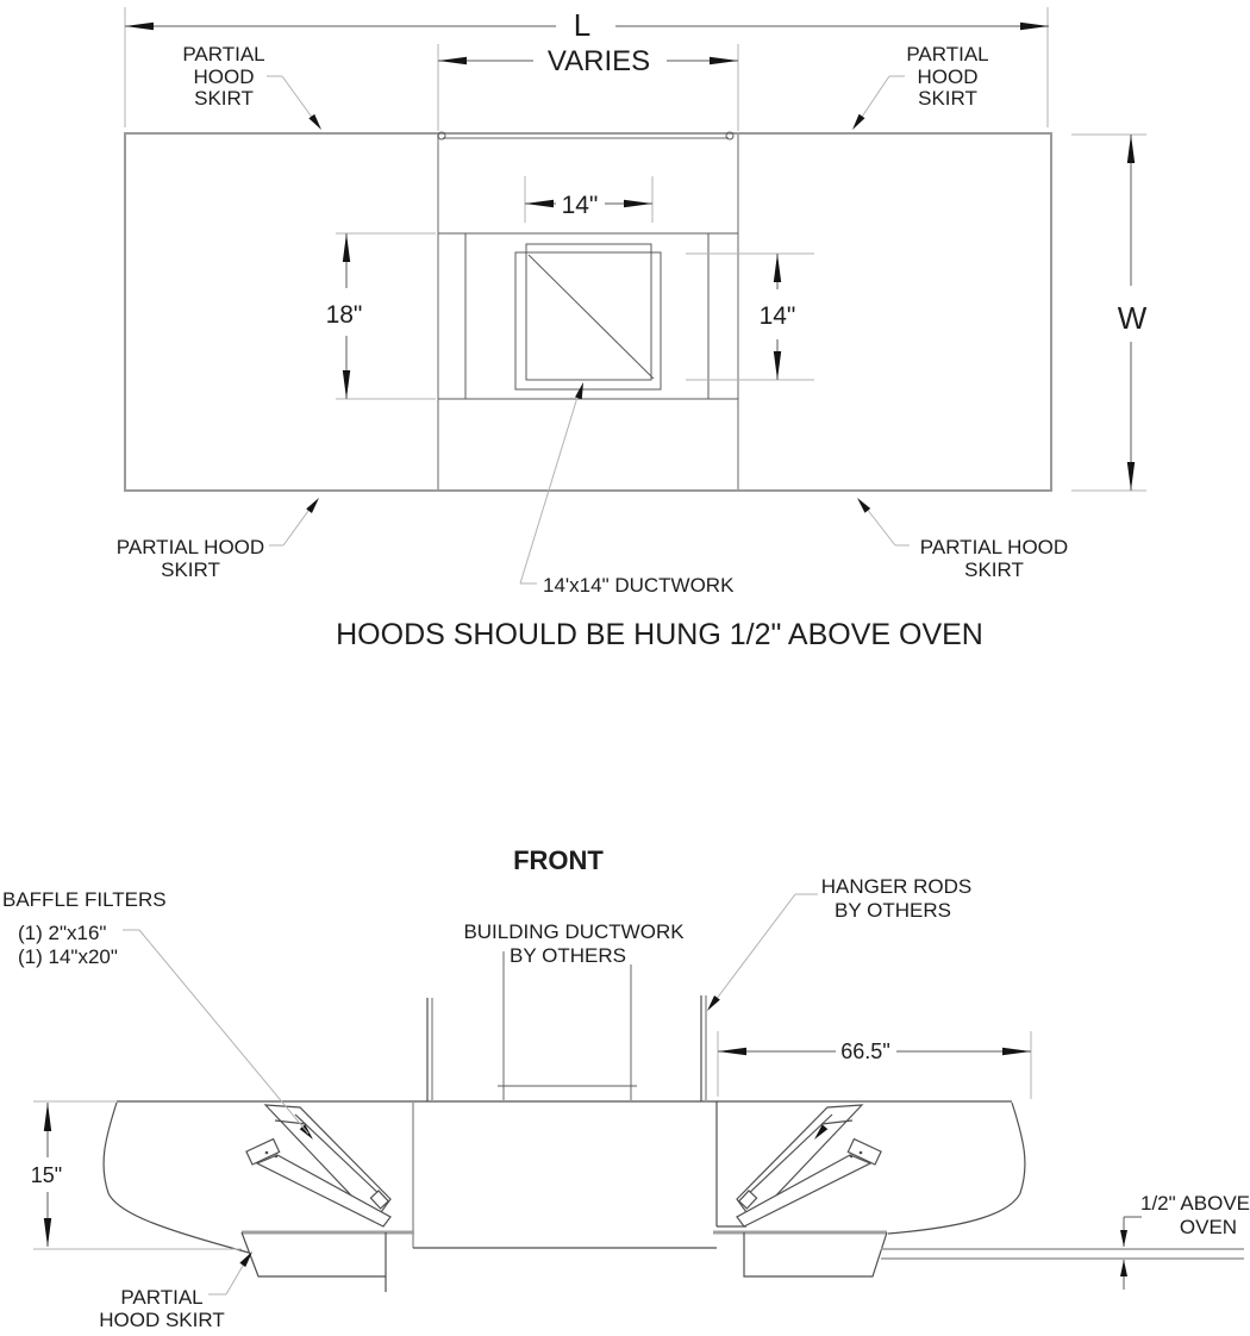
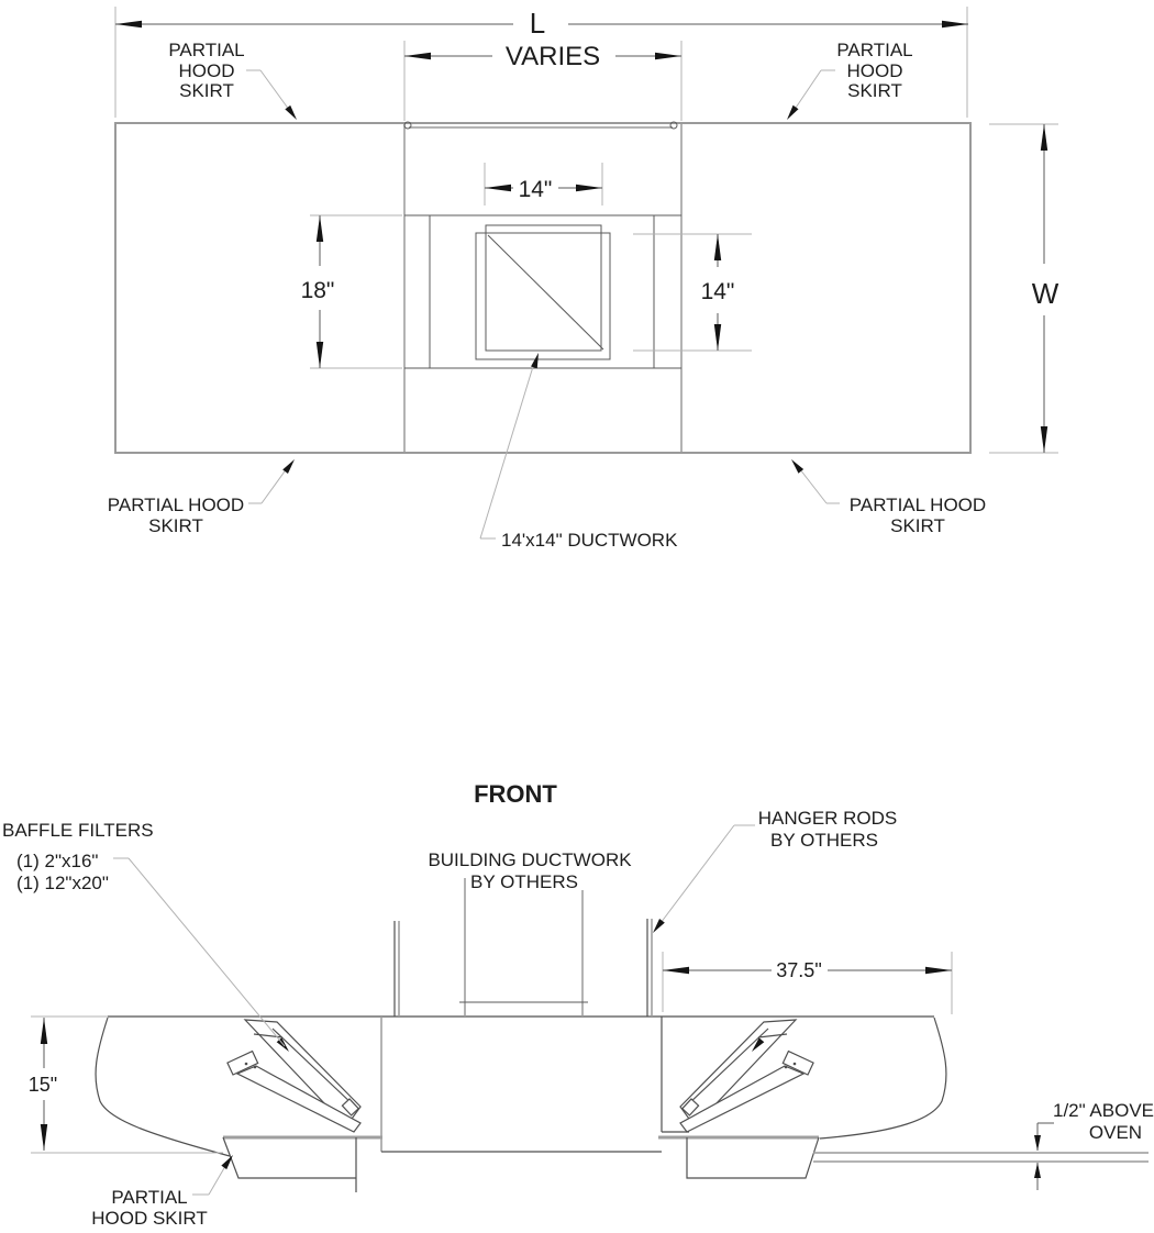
  L
  VARIES
  PARTIAL
  HOOD
  SKIRT
  PARTIAL
  HOOD
  SKIRT
  14"
  18"
  14"
  W
  PARTIAL HOOD
  SKIRT
  PARTIAL HOOD
  SKIRT
  14'x14" DUCTWORK
- HOODS SHOULD BE HUNG 1/2" ABOVE OVEN
  FRONT
  BAFFLE FILTERS
  (1) 2"x16"
- (1) 14"x20"
+ (1) 12"x20"
  BUILDING DUCTWORK
  BY OTHERS
  HANGER RODS
  BY OTHERS
- 66.5"
+ 37.5"
  15"
  1/2" ABOVE
  OVEN
  PARTIAL
  HOOD SKIRT
